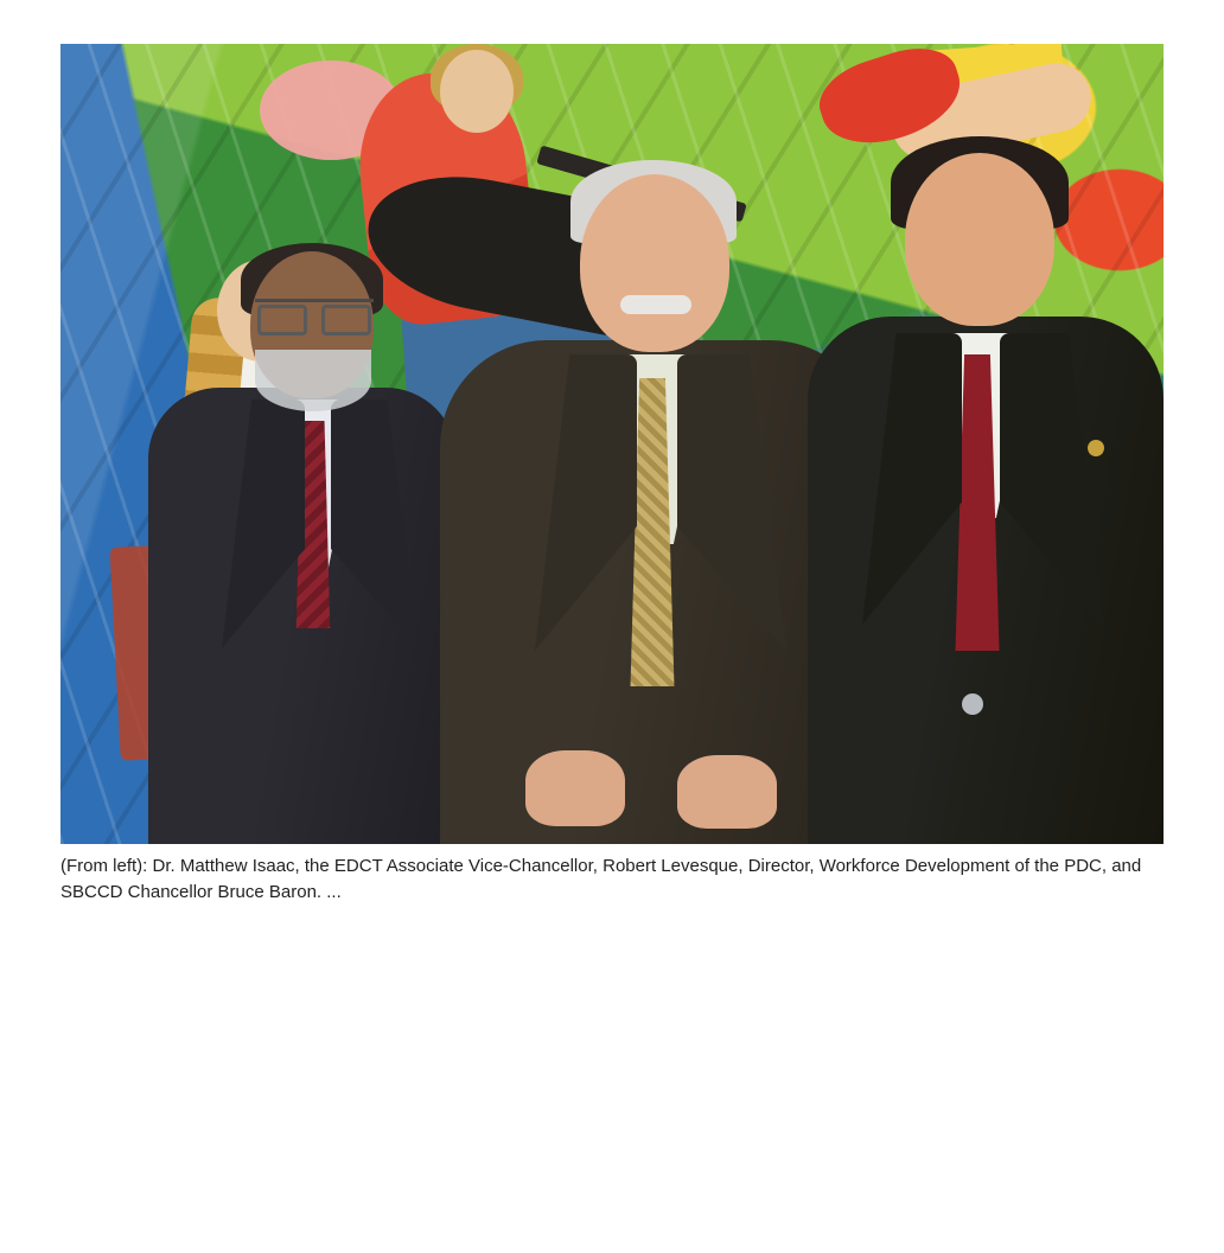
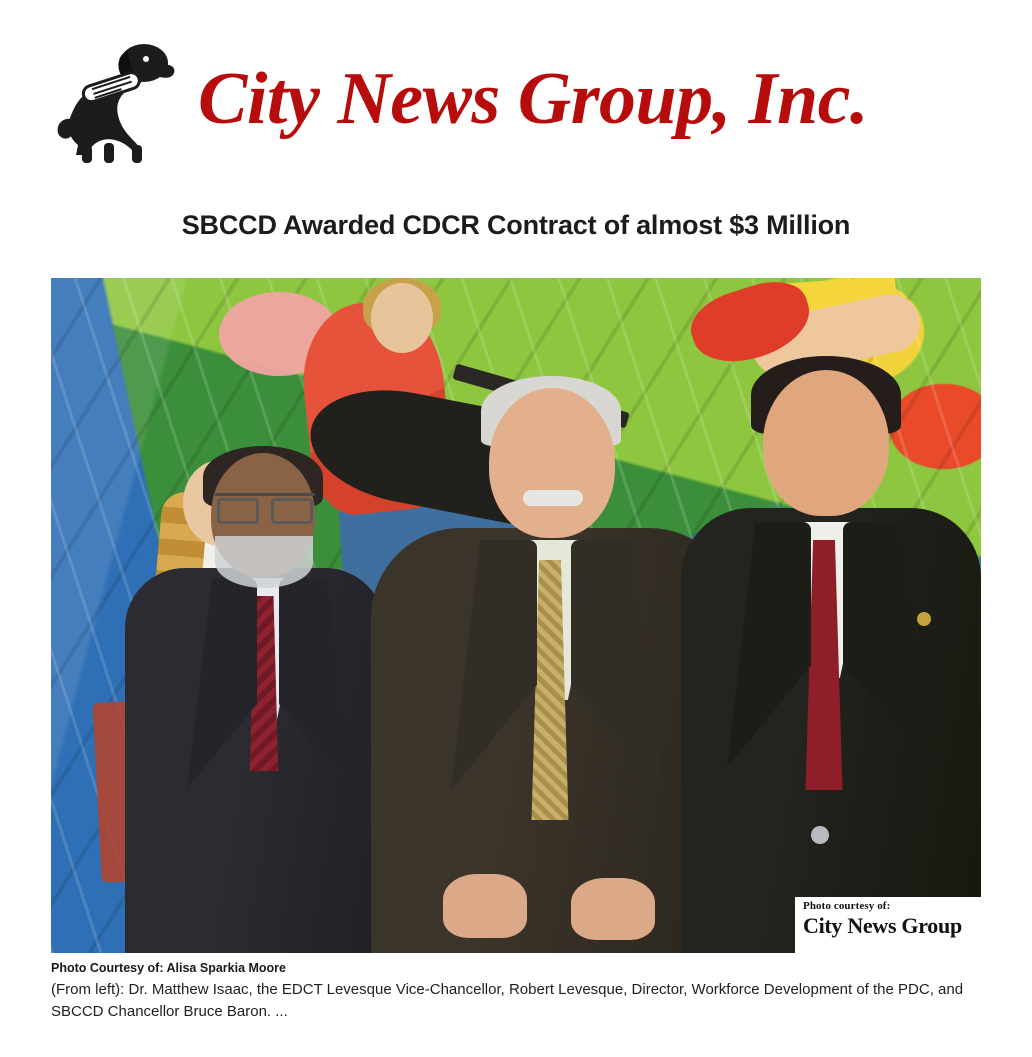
+ City News Group, Inc.
+ SBCCD Awarded CDCR Contract of almost $3 Million
+ Photo courtesy of:
+ City News Group
+ Photo Courtesy of: Alisa Sparkia Moore
- (From left): Dr. Matthew Isaac, the EDCT Associate Vice-Chancellor, Robert Levesque, Director, Workforce Development of the PDC, and SBCCD Chancellor Bruce Baron. ...
+ (From left): Dr. Matthew Isaac, the EDCT Levesque Vice-Chancellor, Robert Levesque, Director, Workforce Development of the PDC, and SBCCD Chancellor Bruce Baron. ...
